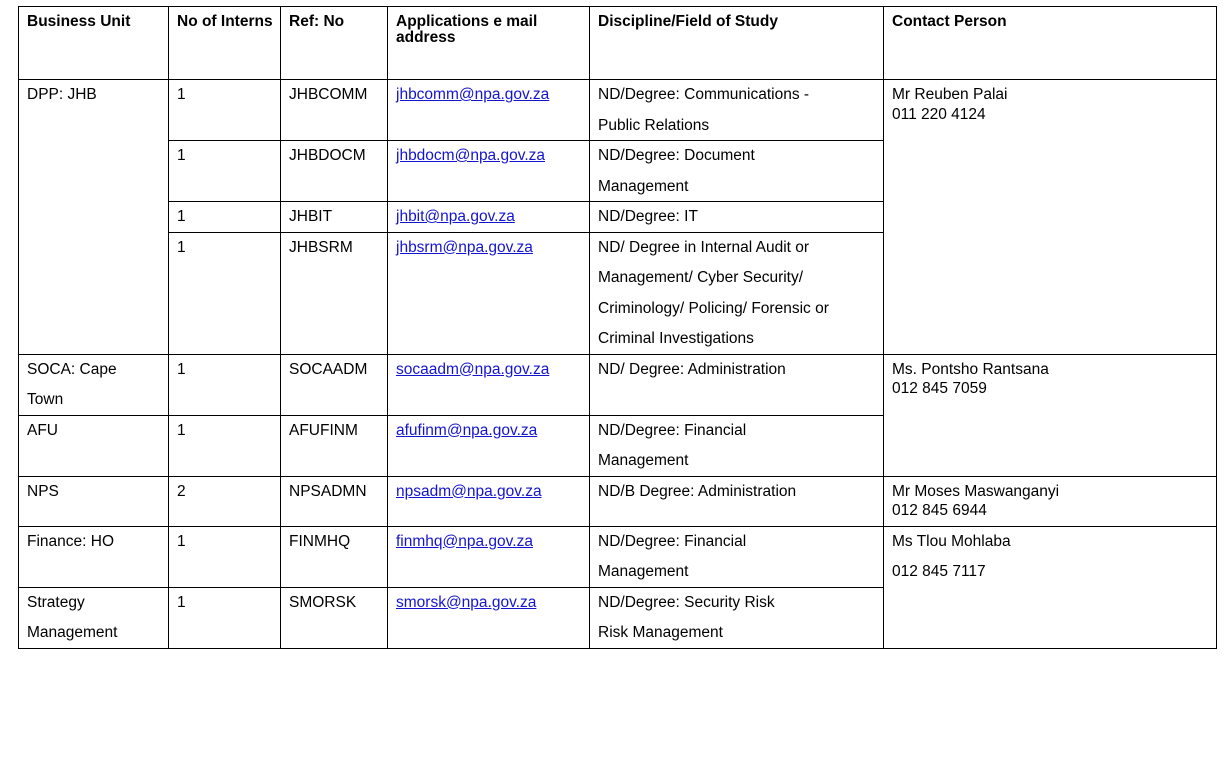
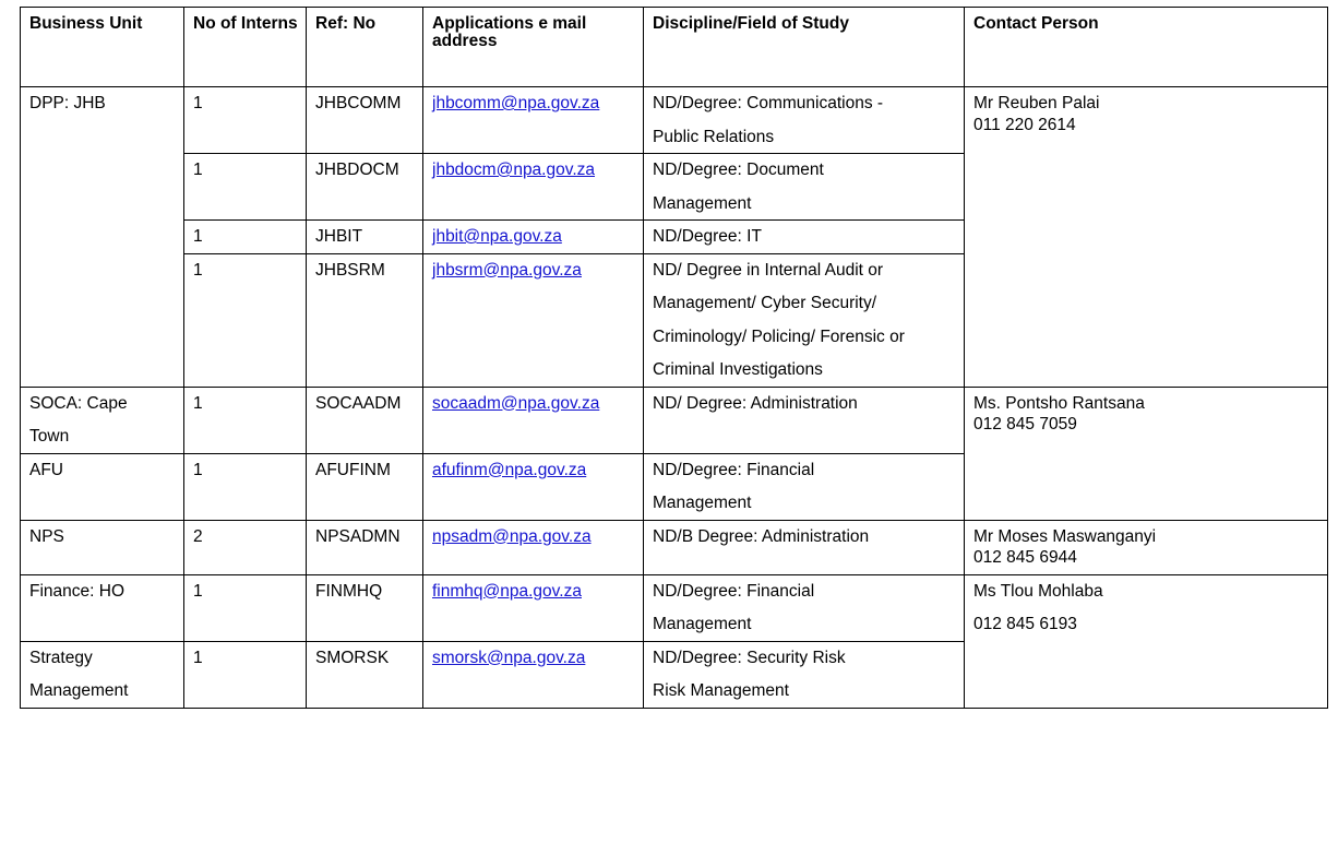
  Business Unit	No of Interns	Ref: No	Applications e mail address	Discipline/Field of Study	Contact Person
- DPP: JHB	1	JHBCOMM	jhbcomm@npa.gov.za	ND/Degree: Communications - Public Relations	Mr Reuben Palai 011 220 4124
+ DPP: JHB	1	JHBCOMM	jhbcomm@npa.gov.za	ND/Degree: Communications - Public Relations	Mr Reuben Palai 011 220 2614
  1	JHBDOCM	jhbdocm@npa.gov.za	ND/Degree: Document Management
  1	JHBIT	jhbit@npa.gov.za	ND/Degree: IT
  1	JHBSRM	jhbsrm@npa.gov.za	ND/ Degree in Internal Audit or Management/ Cyber Security/ Criminology/ Policing/ Forensic or Criminal Investigations
  SOCA: Cape Town	1	SOCAADM	socaadm@npa.gov.za	ND/ Degree: Administration	Ms. Pontsho Rantsana 012 845 7059
  AFU	1	AFUFINM	afufinm@npa.gov.za	ND/Degree: Financial Management
  NPS	2	NPSADMN	npsadm@npa.gov.za	ND/B Degree: Administration	Mr Moses Maswanganyi 012 845 6944
- Finance: HO	1	FINMHQ	finmhq@npa.gov.za	ND/Degree: Financial Management	Ms Tlou Mohlaba 012 845 7117
+ Finance: HO	1	FINMHQ	finmhq@npa.gov.za	ND/Degree: Financial Management	Ms Tlou Mohlaba 012 845 6193
  Strategy Management	1	SMORSK	smorsk@npa.gov.za	ND/Degree: Security Risk Risk Management
